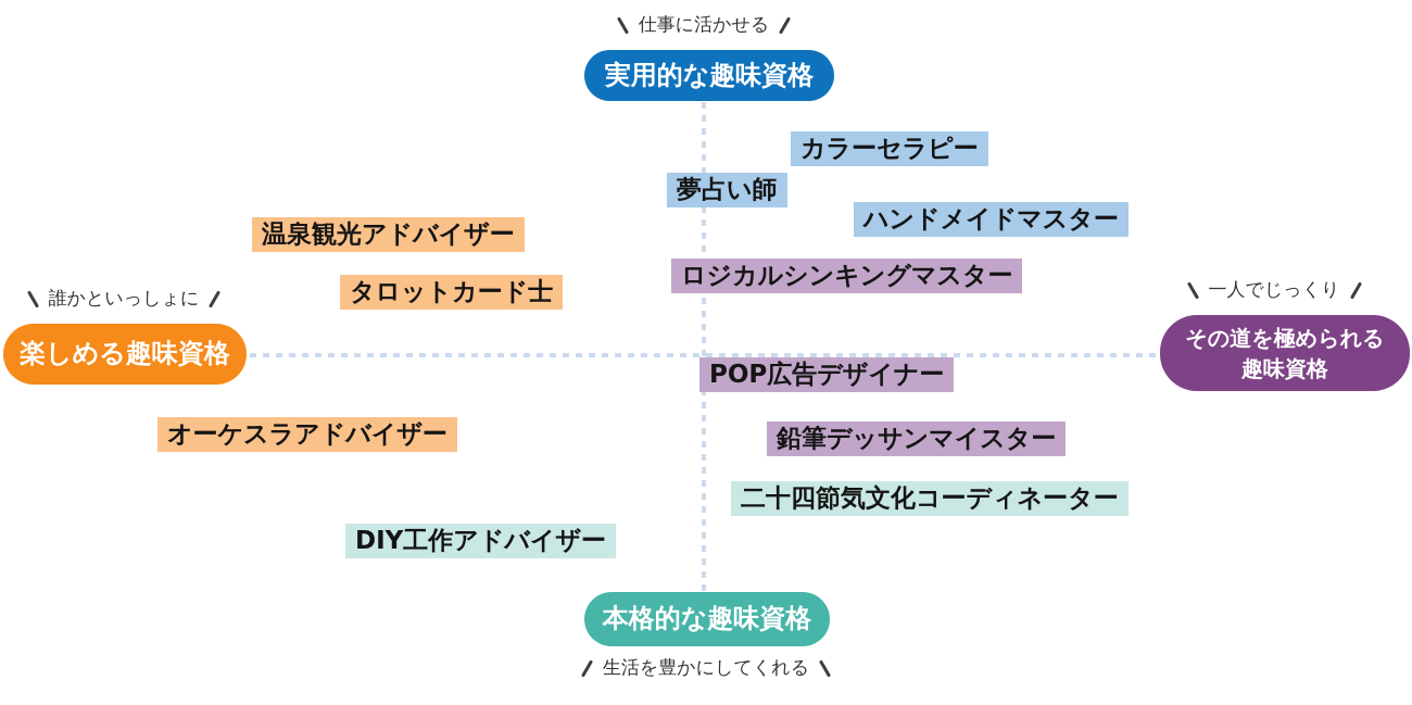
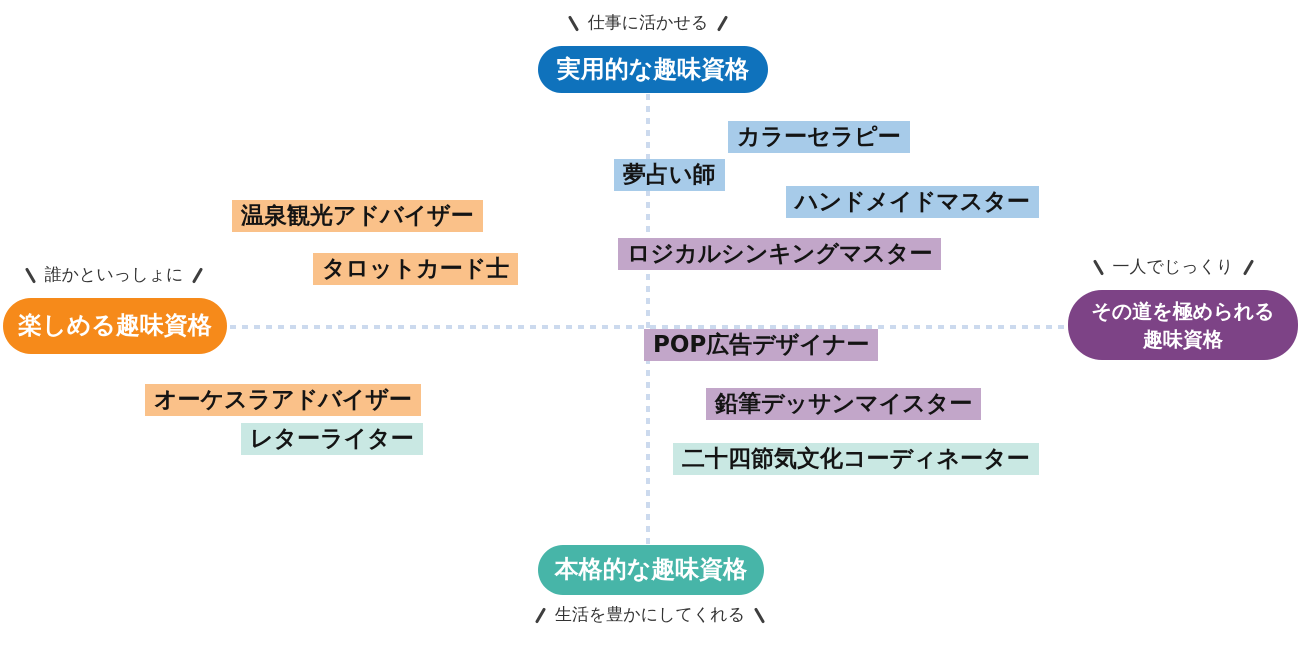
  仕事に活かせる
  実用的な趣味資格
  誰かといっしょに
  楽しめる趣味資格
  一人でじっくり
  その道を極められる
  趣味資格
  本格的な趣味資格
  生活を豊かにしてくれる
  カラーセラピー
  夢占い師
  ハンドメイドマスター
  温泉観光アドバイザー
  タロットカード士
  ロジカルシンキングマスター
  POP広告デザイナー
  鉛筆デッサンマイスター
  オーケスラアドバイザー
+ レターライター
  二十四節気文化コーディネーター
- DIY工作アドバイザー
